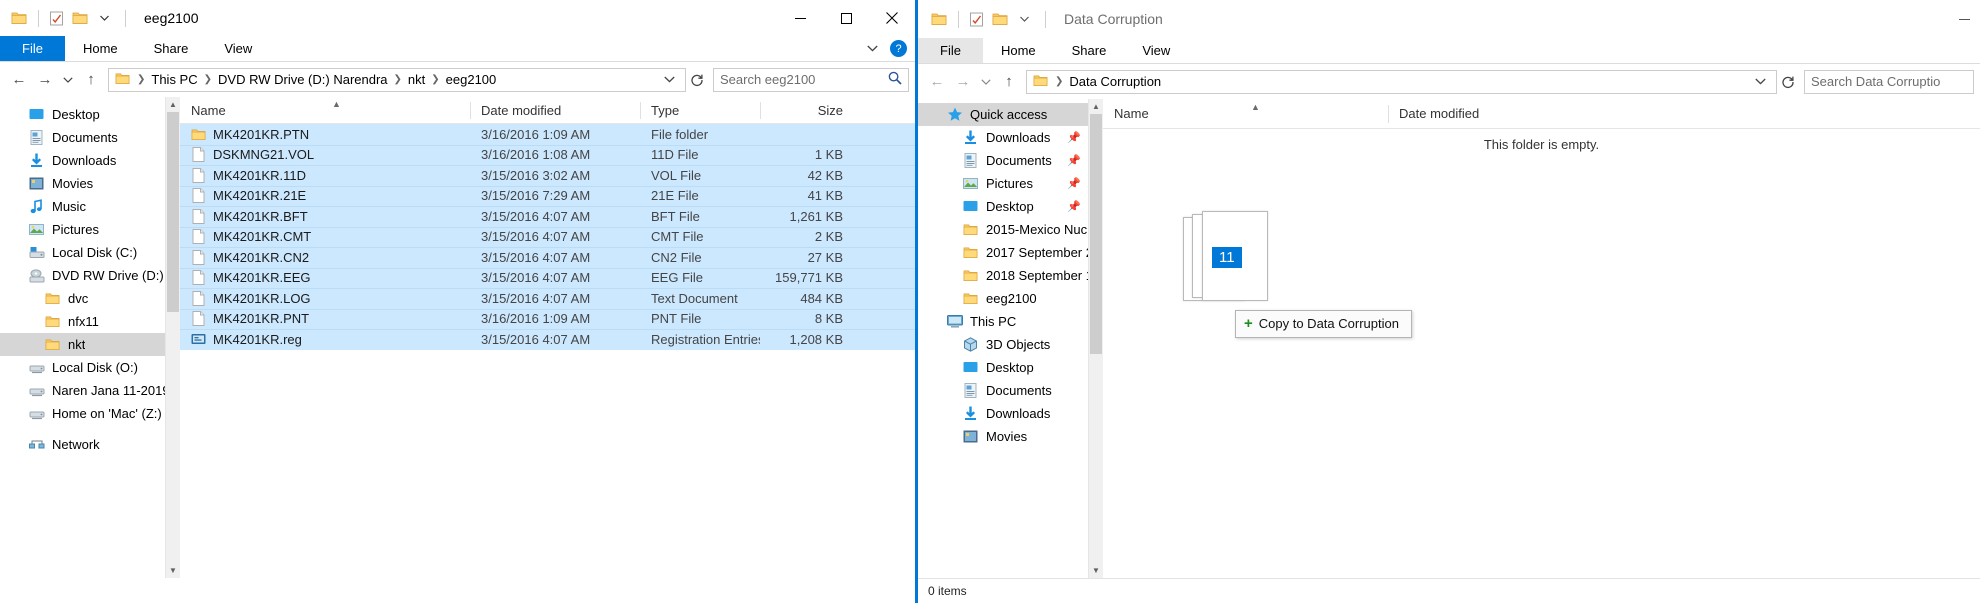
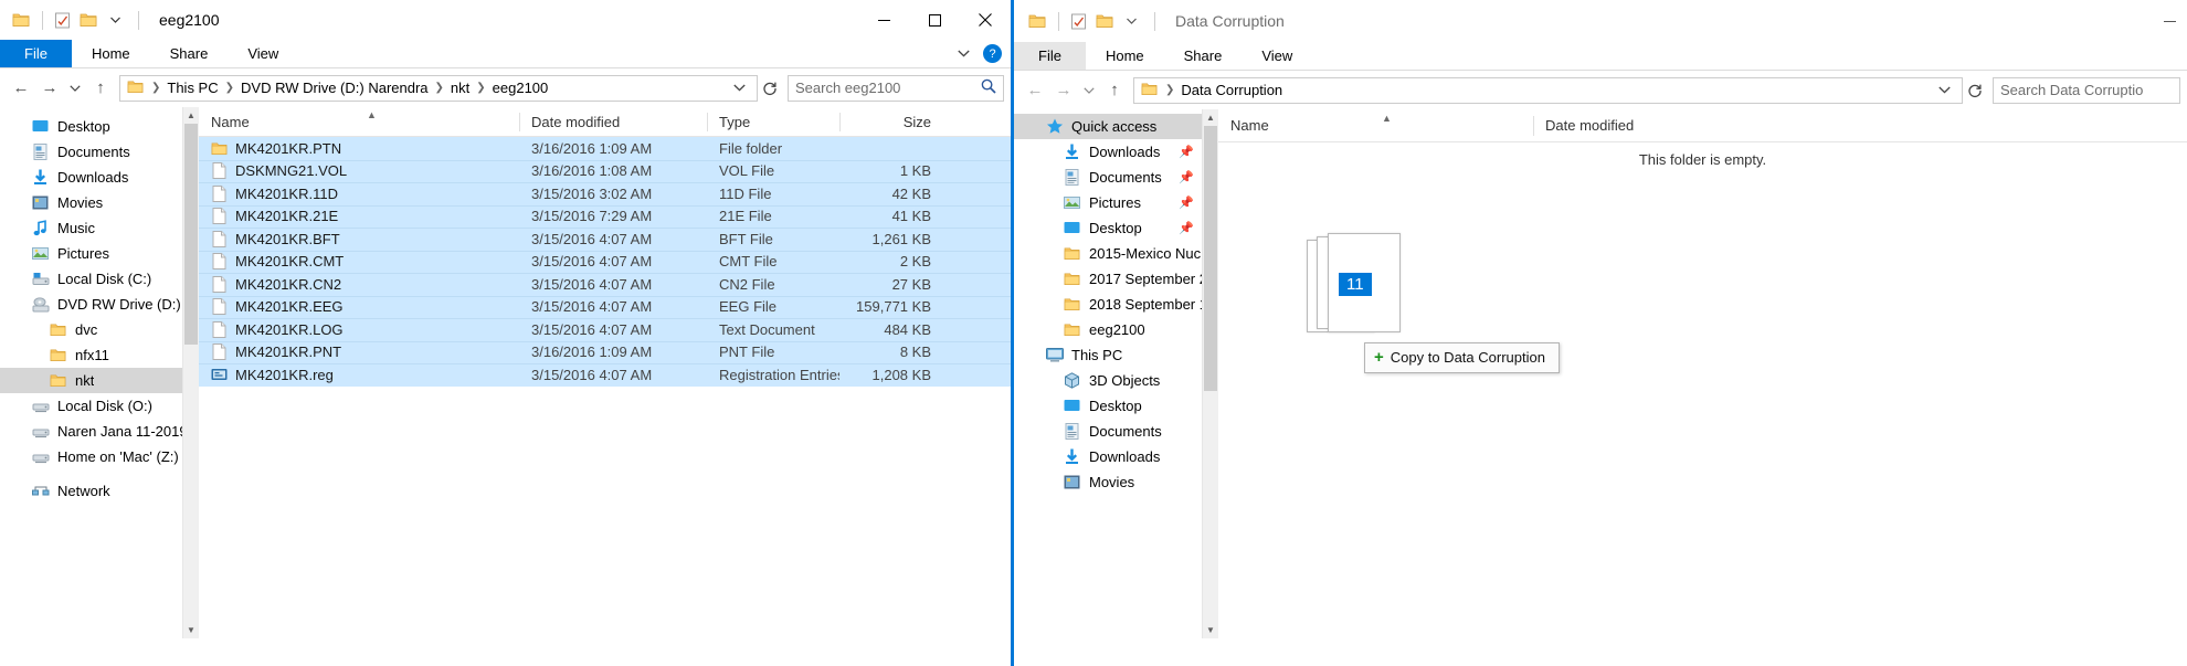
  eeg2100
  File
  Home
  Share
  View
  ?
  ←
  →
  ↑
  ❯
  This PC
  ❯
  DVD RW Drive (D:) Narendra
  ❯
  nkt
  ❯
  eeg2100
  Search eeg2100
  Desktop
  Documents
  Downloads
  Movies
  Music
  Pictures
  Local Disk (C:)
  DVD RW Drive (D:)
  dvc
  nfx11
  nkt
  Local Disk (O:)
  Naren Jana 11-201
  Home on 'Mac' (Z:)
  Network
  ▲
  ▼
  ▲
  Name
  Date modified
  Type
  Size
  MK4201KR.PTN
  3/16/2016 1:09 AM
  File folder
  DSKMNG21.VOL
  3/16/2016 1:08 AM
- 11D File
+ VOL File
  1 KB
  MK4201KR.11D
  3/15/2016 3:02 AM
- VOL File
+ 11D File
  42 KB
  MK4201KR.21E
  3/15/2016 7:29 AM
  21E File
  41 KB
  MK4201KR.BFT
  3/15/2016 4:07 AM
  BFT File
  1,261 KB
  MK4201KR.CMT
  3/15/2016 4:07 AM
  CMT File
  2 KB
  MK4201KR.CN2
  3/15/2016 4:07 AM
  CN2 File
  27 KB
  MK4201KR.EEG
  3/15/2016 4:07 AM
  EEG File
  159,771 KB
  MK4201KR.LOG
  3/15/2016 4:07 AM
  Text Document
  484 KB
  MK4201KR.PNT
  3/16/2016 1:09 AM
  PNT File
  8 KB
  MK4201KR.reg
  3/15/2016 4:07 AM
  Registration Entrie
  1,208 KB
  Data Corruption
  File
  Home
  Share
  View
  ←
  →
  ↑
  ❯
  Data Corruption
  Search Data Corruptio
  Quick access
  Downloads
  📌
  Documents
  📌
  Pictures
  📌
  Desktop
  📌
  2015-Mexico Nuc
  2017 September
  2018 September
  eeg2100
  This PC
  3D Objects
  Desktop
  Documents
  Downloads
  Movies
  ▲
  ▼
  ▲
  Name
  Date modified
  This folder is empty.
- 0 items
  11
  +
  Copy to Data Corruption
